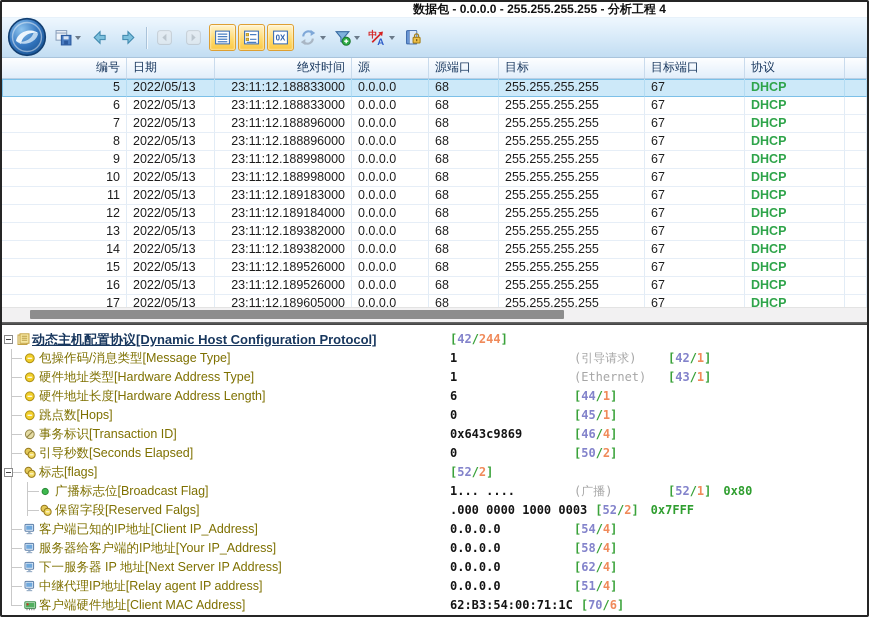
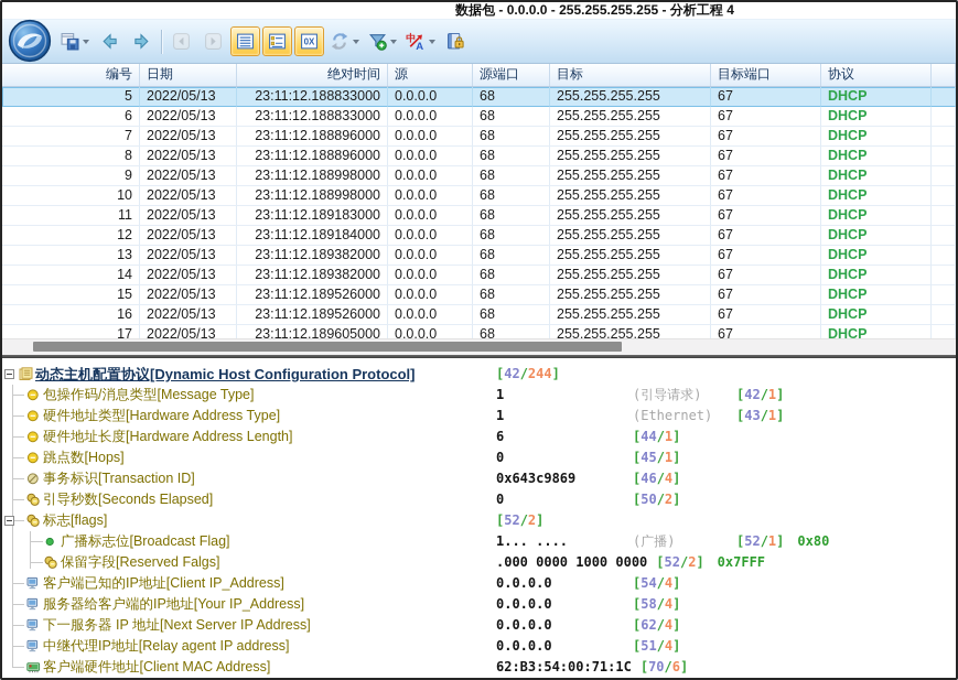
  数据包 - 0.0.0.0 - 255.255.255.255 - 分析工程 4
  0X
  中
  A
  编号
  日期
  绝对时间
  源
  源端口
  目标
  目标端口
  协议
  5
  2022/05/13
  23:11:12.188833000
  0.0.0.0
  68
  255.255.255.255
  67
  DHCP
  6
  2022/05/13
  23:11:12.188833000
  0.0.0.0
  68
  255.255.255.255
  67
  DHCP
  7
  2022/05/13
  23:11:12.188896000
  0.0.0.0
  68
  255.255.255.255
  67
  DHCP
  8
  2022/05/13
  23:11:12.188896000
  0.0.0.0
  68
  255.255.255.255
  67
  DHCP
  9
  2022/05/13
  23:11:12.188998000
  0.0.0.0
  68
  255.255.255.255
  67
  DHCP
  10
  2022/05/13
  23:11:12.188998000
  0.0.0.0
  68
  255.255.255.255
  67
  DHCP
  11
  2022/05/13
  23:11:12.189183000
  0.0.0.0
  68
  255.255.255.255
  67
  DHCP
  12
  2022/05/13
  23:11:12.189184000
  0.0.0.0
  68
  255.255.255.255
  67
  DHCP
  13
  2022/05/13
  23:11:12.189382000
  0.0.0.0
  68
  255.255.255.255
  67
  DHCP
  14
  2022/05/13
  23:11:12.189382000
  0.0.0.0
  68
  255.255.255.255
  67
  DHCP
  15
  2022/05/13
  23:11:12.189526000
  0.0.0.0
  68
  255.255.255.255
  67
  DHCP
  16
  2022/05/13
  23:11:12.189526000
  0.0.0.0
  68
  255.255.255.255
  67
  DHCP
  17
  2022/05/13
  23:11:12.189605000
  0.0.0.0
  68
  255.255.255.255
  67
  DHCP
  动态主机配置协议[Dynamic Host Configuration Protocol]
  [42/244]
  包操作码/消息类型[Message Type]
  1 (引导请求) [42/1]
  硬件地址类型[Hardware Address Type]
  1 (Ethernet) [43/1]
  硬件地址长度[Hardware Address Length]
  6 [44/1]
  跳点数[Hops]
  0 [45/1]
  事务标识[Transaction ID]
  0x643c9869 [46/4]
  引导秒数[Seconds Elapsed]
  0 [50/2]
  标志[flags]
  [52/2]
  广播标志位[Broadcast Flag]
  1... .... (广播) [52/1] 0x80
  保留字段[Reserved Falgs]
- .000 0000 1000 0003 [52/2] 0x7FFF
+ .000 0000 1000 0000 [52/2] 0x7FFF
  客户端已知的IP地址[Client IP_Address]
  0.0.0.0 [54/4]
  服务器给客户端的IP地址[Your IP_Address]
  0.0.0.0 [58/4]
  下一服务器 IP 地址[Next Server IP Address]
  0.0.0.0 [62/4]
  中继代理IP地址[Relay agent IP address]
  0.0.0.0 [51/4]
  客户端硬件地址[Client MAC Address]
  62:B3:54:00:71:1C [70/6]
